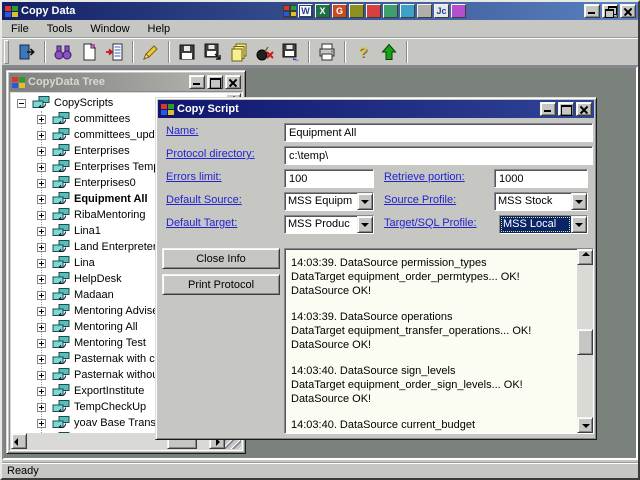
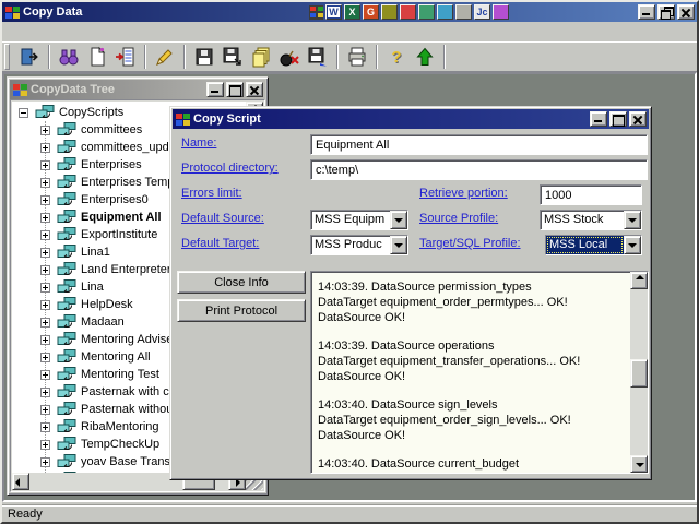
  Copy Data
  W
  X
  G
  Jc
- File
- Tools
- Window
- Help
  ?
  CopyData Tree
  CopyScripts
  committees
  committees_upd
  Enterprises
  Enterprises Tem
  Enterprises0
  Equipment All
- RibaMentoring
+ ExportInstitute
  Lina1
  Land Enterprete
  Lina
  HelpDesk
  Madaan
  Mentoring Advis
  Mentoring All
  Mentoring Test
  Pasternak with c
  Pasternak witho
- ExportInstitute
+ RibaMentoring
  TempCheckUp
  yoav Base Trans
  Copy Script
  Name:
  Equipment All
  Protocol directory:
  c:\temp\
  Errors limit:
- 100
  Retrieve portion:
  1000
  Default Source:
  MSS Equipm
  Source Profile:
  MSS Stock
  Default Target:
  MSS Produc
  Target/SQL Profile:
  MSS Local
  Close Info
  Print Protocol
  14:03:39. DataSource permission_types
  DataTarget equipment_order_permtypes... OK!
  DataSource OK!
  14:03:39. DataSource operations
  DataTarget equipment_transfer_operations... OK!
  DataSource OK!
  14:03:40. DataSource sign_levels
  DataTarget equipment_order_sign_levels... OK!
  DataSource OK!
  14:03:40. DataSource current_budget
  Ready
